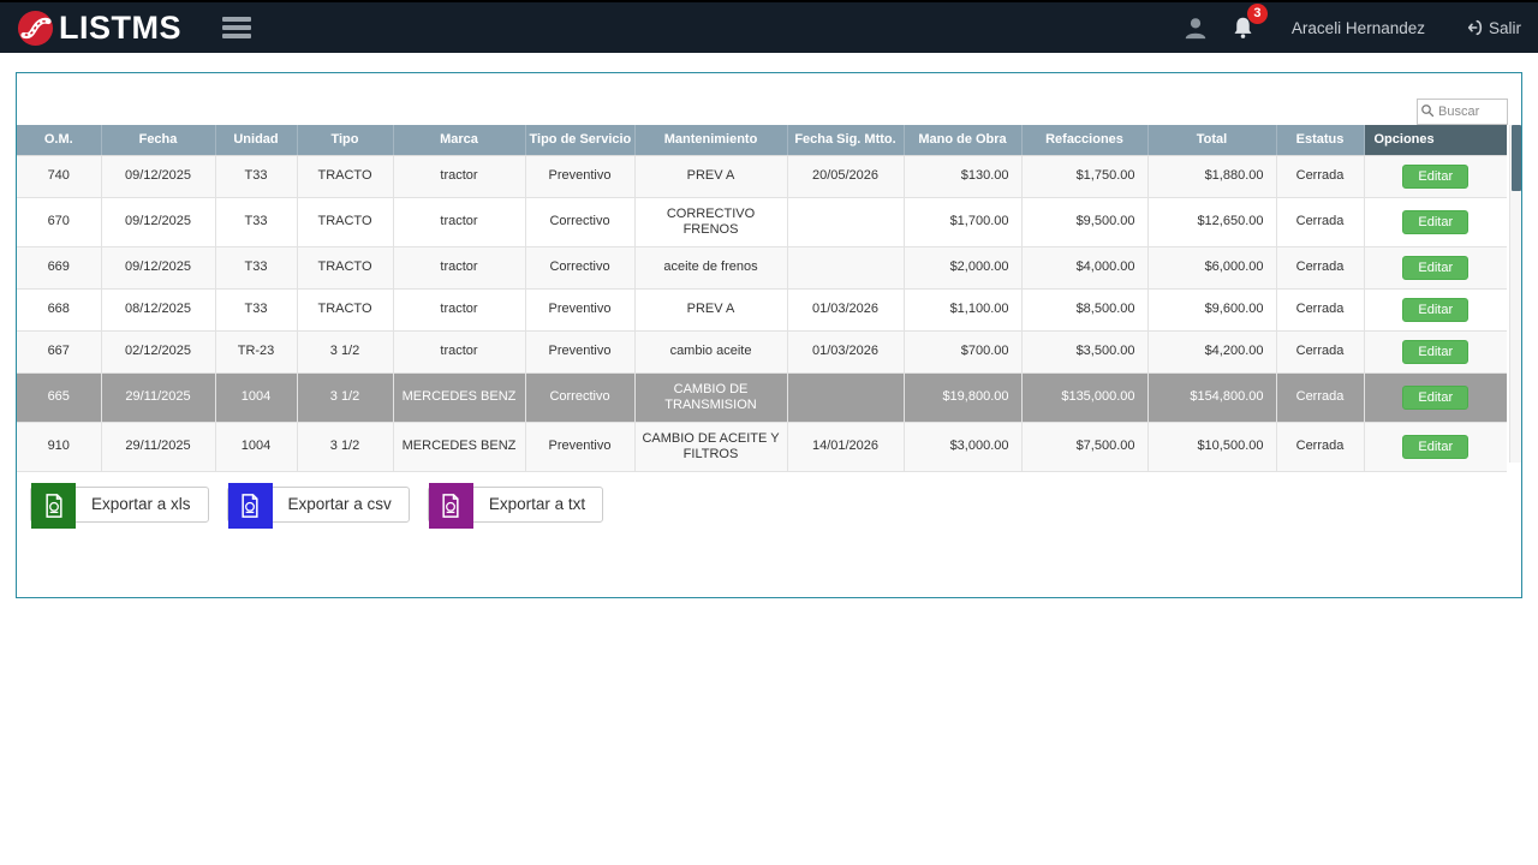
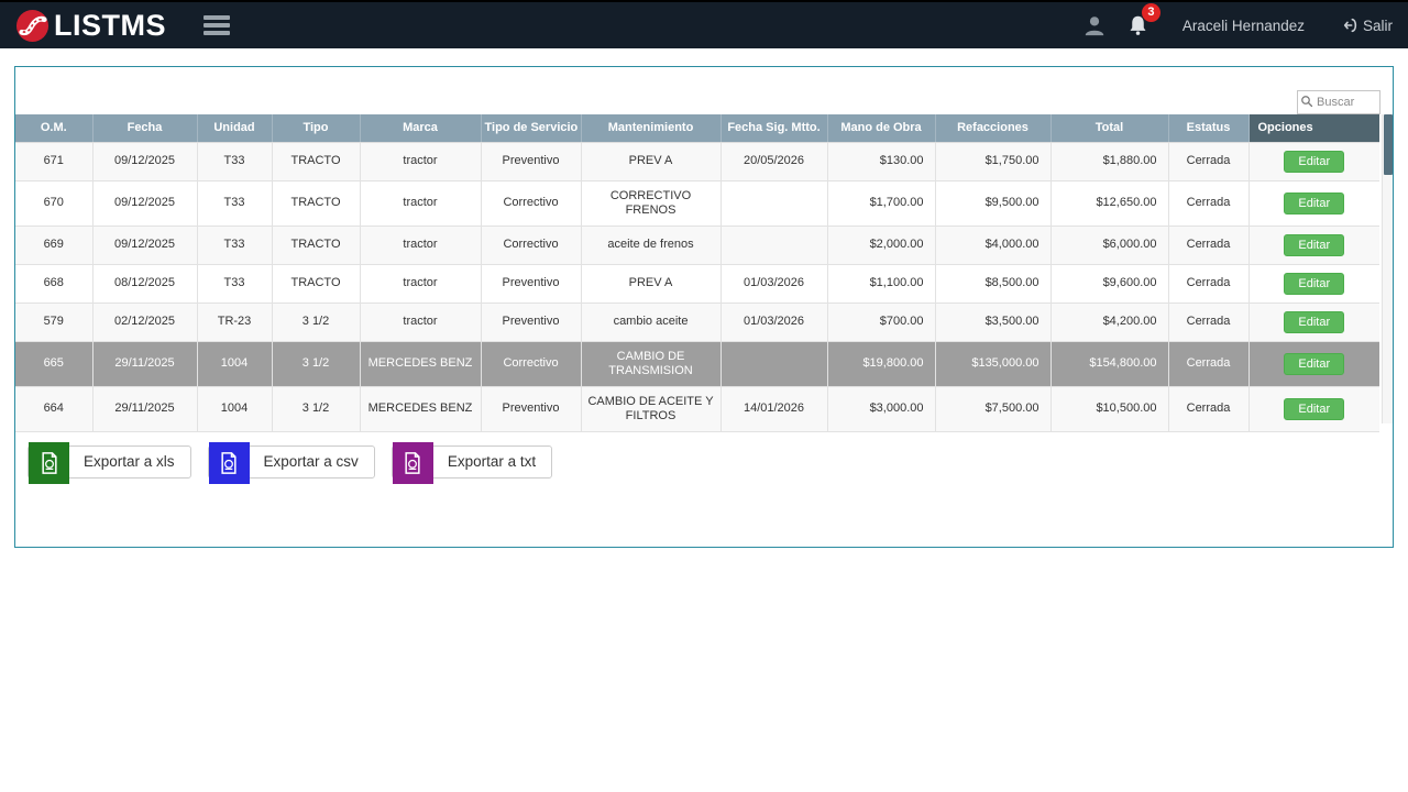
  LISTMS
  3
  Araceli Hernandez
  Salir
  Buscar
  O.M.	Fecha	Unidad	Tipo	Marca	Tipo de Servicio	Mantenimiento	Fecha Sig. Mtto.	Mano de Obra	Refacciones	Total	Estatus	Opciones
- 740	09/12/2025	T33	TRACTO	tractor	Preventivo	PREV A	20/05/2026	$130.00	$1,750.00	$1,880.00	Cerrada	Editar
+ 671	09/12/2025	T33	TRACTO	tractor	Preventivo	PREV A	20/05/2026	$130.00	$1,750.00	$1,880.00	Cerrada	Editar
  670	09/12/2025	T33	TRACTO	tractor	Correctivo	CORRECTIVO FRENOS		$1,700.00	$9,500.00	$12,650.00	Cerrada	Editar
  669	09/12/2025	T33	TRACTO	tractor	Correctivo	aceite de frenos		$2,000.00	$4,000.00	$6,000.00	Cerrada	Editar
  668	08/12/2025	T33	TRACTO	tractor	Preventivo	PREV A	01/03/2026	$1,100.00	$8,500.00	$9,600.00	Cerrada	Editar
- 667	02/12/2025	TR-23	3 1/2	tractor	Preventivo	cambio aceite	01/03/2026	$700.00	$3,500.00	$4,200.00	Cerrada	Editar
+ 579	02/12/2025	TR-23	3 1/2	tractor	Preventivo	cambio aceite	01/03/2026	$700.00	$3,500.00	$4,200.00	Cerrada	Editar
  665	29/11/2025	1004	3 1/2	MERCEDES BENZ	Correctivo	CAMBIO DE TRANSMISION		$19,800.00	$135,000.00	$154,800.00	Cerrada	Editar
- 910	29/11/2025	1004	3 1/2	MERCEDES BENZ	Preventivo	CAMBIO DE ACEITE Y FILTROS	14/01/2026	$3,000.00	$7,500.00	$10,500.00	Cerrada	Editar
+ 664	29/11/2025	1004	3 1/2	MERCEDES BENZ	Preventivo	CAMBIO DE ACEITE Y FILTROS	14/01/2026	$3,000.00	$7,500.00	$10,500.00	Cerrada	Editar
  Exportar a xls
  Exportar a csv
  Exportar a txt
